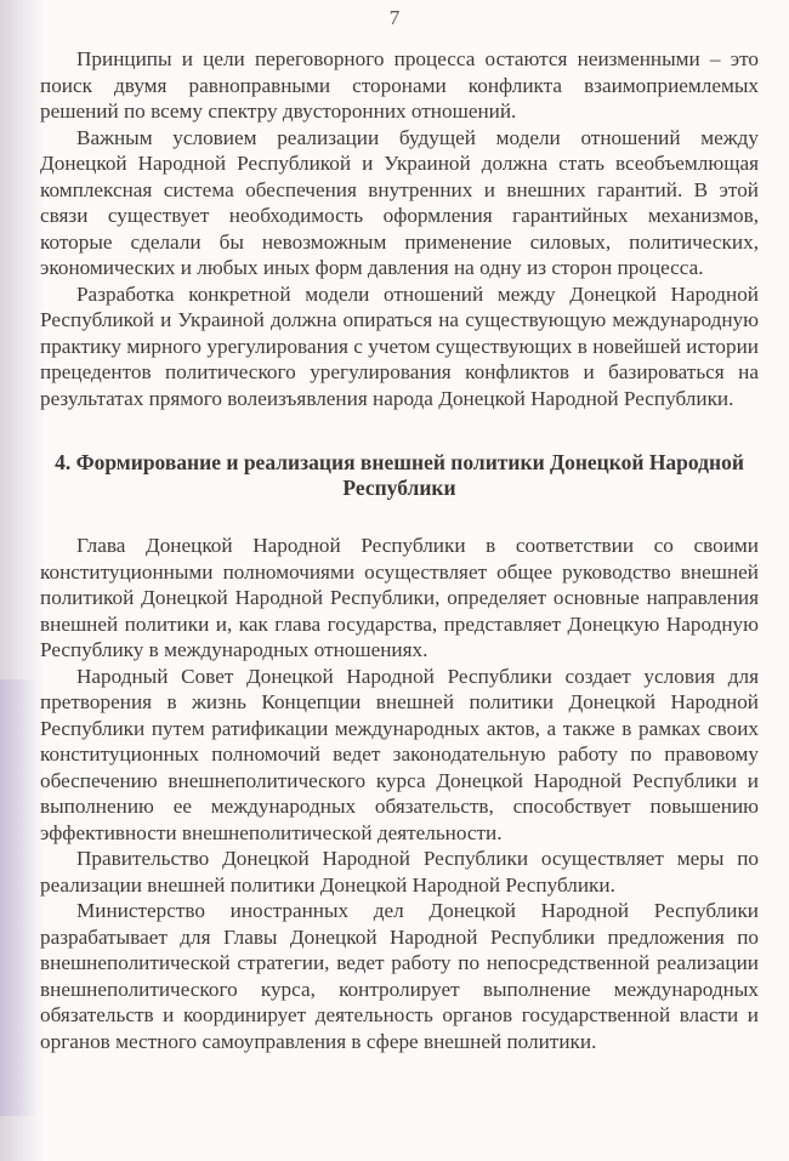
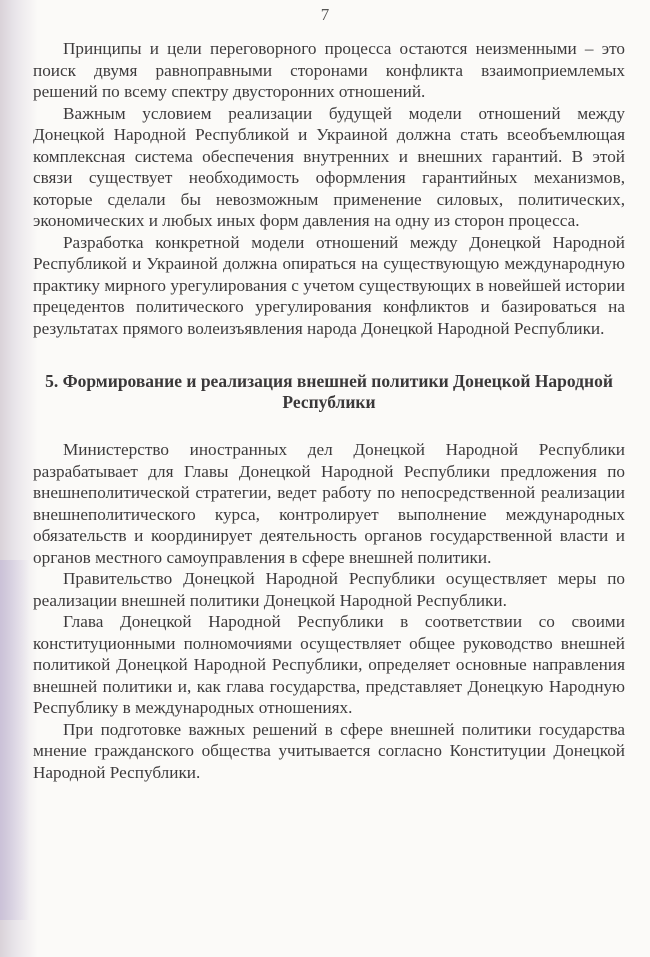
  7
  Принципы и цели переговорного процесса остаются неизменными – это поиск двумя равноправными сторонами конфликта взаимоприемлемых решений по всему спектру двусторонних отношений.
  Важным условием реализации будущей модели отношений между Донецкой Народной Республикой и Украиной должна стать всеобъемлющая комплексная система обеспечения внутренних и внешних гарантий. В этой связи существует необходимость оформления гарантийных механизмов, которые сделали бы невозможным применение силовых, политических, экономических и любых иных форм давления на одну из сторон процесса.
  Разработка конкретной модели отношений между Донецкой Народной Республикой и Украиной должна опираться на существующую международную практику мирного урегулирования с учетом существующих в новейшей истории прецедентов политического урегулирования конфликтов и базироваться на результатах прямого волеизъявления народа Донецкой Народной Республики.
- 4. Формирование и реализация внешней политики Донецкой Народной Республики
+ 5. Формирование и реализация внешней политики Донецкой Народной Республики
- Глава Донецкой Народной Республики в соответствии со своими конституционными полномочиями осуществляет общее руководство внешней политикой Донецкой Народной Республики, определяет основные направления внешней политики и, как глава государства, представляет Донецкую Народную Республику в международных отношениях.
+ Министерство иностранных дел Донецкой Народной Республики разрабатывает для Главы Донецкой Народной Республики предложения по внешнеполитической стратегии, ведет работу по непосредственной реализации внешнеполитического курса, контролирует выполнение международных обязательств и координирует деятельность органов государственной власти и органов местного самоуправления в сфере внешней политики.
- Народный Совет Донецкой Народной Республики создает условия для претворения в жизнь Концепции внешней политики Донецкой Народной Республики путем ратификации международных актов, а также в рамках своих конституционных полномочий ведет законодательную работу по правовому обеспечению внешнеполитического курса Донецкой Народной Республики и выполнению ее международных обязательств, способствует повышению эффективности внешнеполитической деятельности.
  Правительство Донецкой Народной Республики осуществляет меры по реализации внешней политики Донецкой Народной Республики.
- Министерство иностранных дел Донецкой Народной Республики разрабатывает для Главы Донецкой Народной Республики предложения по внешнеполитической стратегии, ведет работу по непосредственной реализации внешнеполитического курса, контролирует выполнение международных обязательств и координирует деятельность органов государственной власти и органов местного самоуправления в сфере внешней политики.
+ Глава Донецкой Народной Республики в соответствии со своими конституционными полномочиями осуществляет общее руководство внешней политикой Донецкой Народной Республики, определяет основные направления внешней политики и, как глава государства, представляет Донецкую Народную Республику в международных отношениях.
+ При подготовке важных решений в сфере внешней политики государства мнение гражданского общества учитывается согласно Конституции Донецкой Народной Республики.
